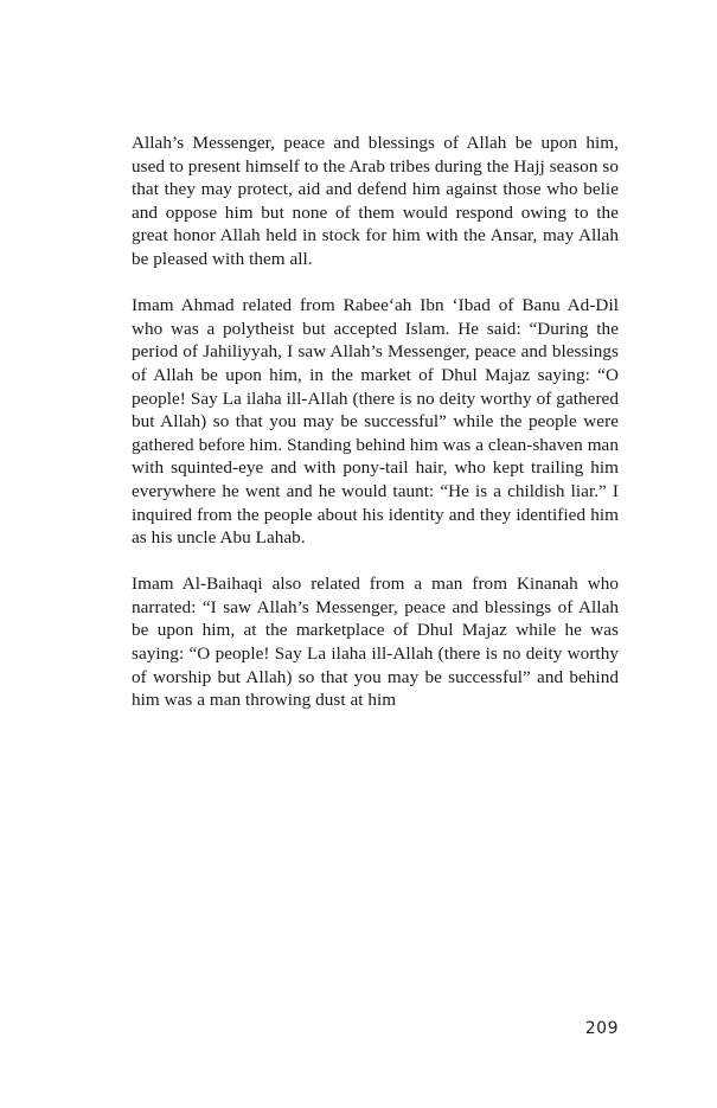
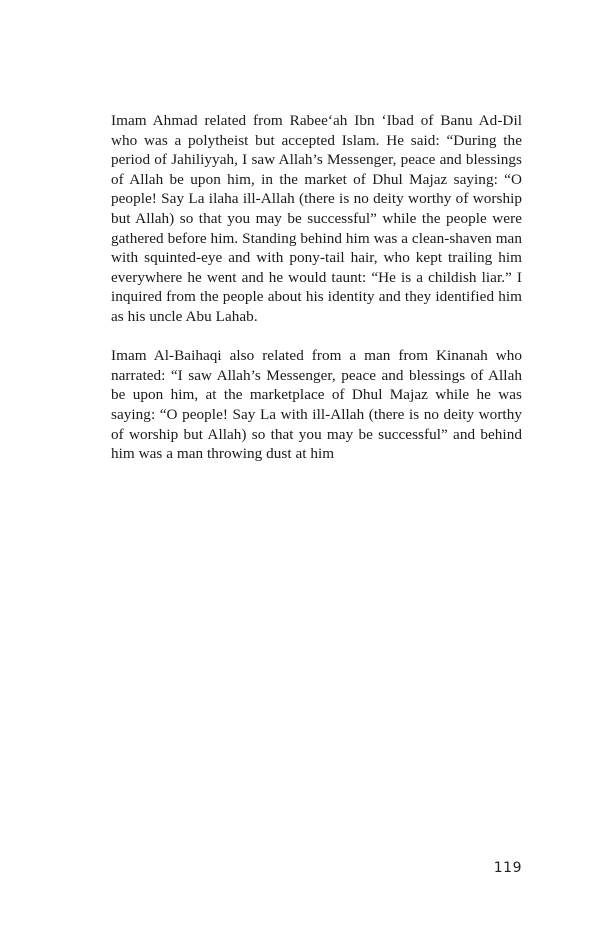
- Allah’s Messenger, peace and blessings of Allah be upon him, used to present himself to the Arab tribes during the Hajj season so that they may protect, aid and defend him against those who belie and oppose him but none of them would respond owing to the great honor Allah held in stock for him with the Ansar, may Allah be pleased with them all.
- Imam Ahmad related from Rabee‘ah Ibn ‘Ibad of Banu Ad-Dil who was a polytheist but accepted Islam. He said: “During the period of Jahiliyyah, I saw Allah’s Messenger, peace and blessings of Allah be upon him, in the market of Dhul Majaz saying: “O people! Say La ilaha ill-Allah (there is no deity worthy of gathered but Allah) so that you may be successful” while the people were gathered before him. Standing behind him was a clean-shaven man with squinted-eye and with pony-tail hair, who kept trailing him everywhere he went and he would taunt: “He is a childish liar.” I inquired from the people about his identity and they identified him as his uncle Abu Lahab.
+ Imam Ahmad related from Rabee‘ah Ibn ‘Ibad of Banu Ad-Dil who was a polytheist but accepted Islam. He said: “During the period of Jahiliyyah, I saw Allah’s Messenger, peace and blessings of Allah be upon him, in the market of Dhul Majaz saying: “O people! Say La ilaha ill-Allah (there is no deity worthy of worship but Allah) so that you may be successful” while the people were gathered before him. Standing behind him was a clean-shaven man with squinted-eye and with pony-tail hair, who kept trailing him everywhere he went and he would taunt: “He is a childish liar.” I inquired from the people about his identity and they identified him as his uncle Abu Lahab.
- Imam Al-Baihaqi also related from a man from Kinanah who narrated: “I saw Allah’s Messenger, peace and blessings of Allah be upon him, at the marketplace of Dhul Majaz while he was saying: “O people! Say La ilaha ill-Allah (there is no deity worthy of worship but Allah) so that you may be successful” and behind him was a man throwing dust at him
+ Imam Al-Baihaqi also related from a man from Kinanah who narrated: “I saw Allah’s Messenger, peace and blessings of Allah be upon him, at the marketplace of Dhul Majaz while he was saying: “O people! Say La with ill-Allah (there is no deity worthy of worship but Allah) so that you may be successful” and behind him was a man throwing dust at him
- 209
+ 119
